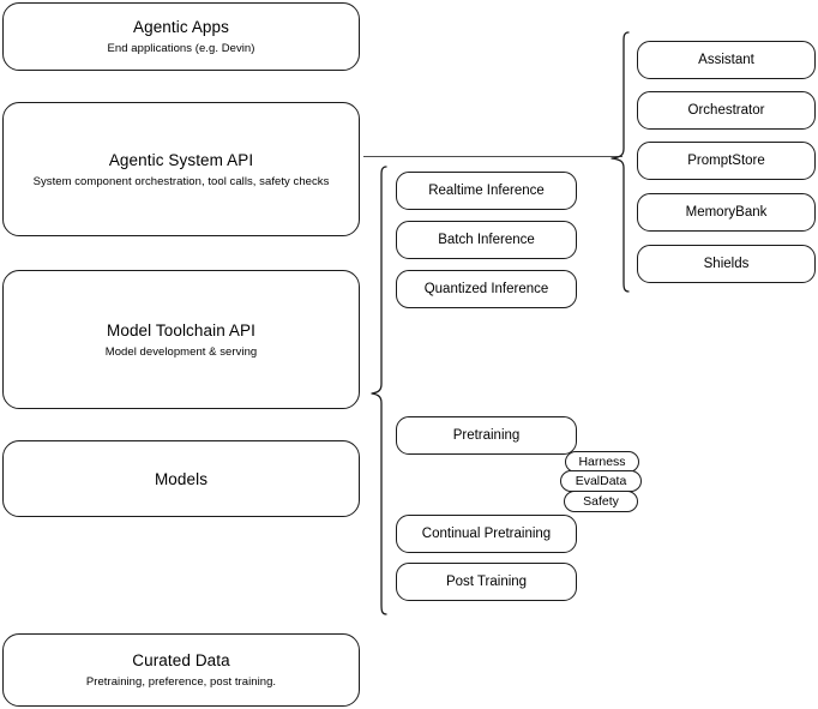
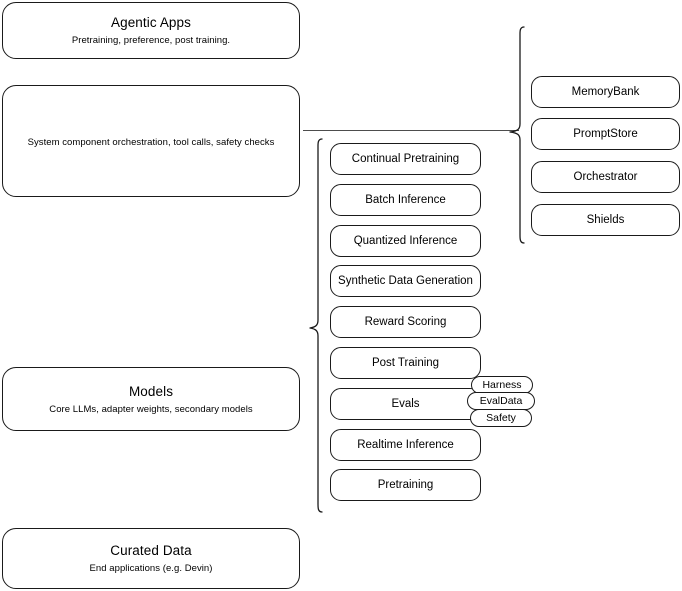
  Agentic Apps
- End applications (e.g. Devin)
+ Pretraining, preference, post training.
- Agentic System API
  System component orchestration, tool calls, safety checks
- Model Toolchain API
- Model development & serving
  Models
+ Core LLMs, adapter weights, secondary models
  Curated Data
- Pretraining, preference, post training.
+ End applications (e.g. Devin)
- Realtime Inference
+ Continual Pretraining
  Batch Inference
  Quantized Inference
+ Synthetic Data Generation
+ Reward Scoring
- Pretraining
+ Post Training
+ Evals
- Continual Pretraining
+ Realtime Inference
- Post Training
+ Pretraining
  Harness
  EvalData
  Safety
- Assistant
- Orchestrator
+ MemoryBank
  PromptStore
- MemoryBank
+ Orchestrator
  Shields
